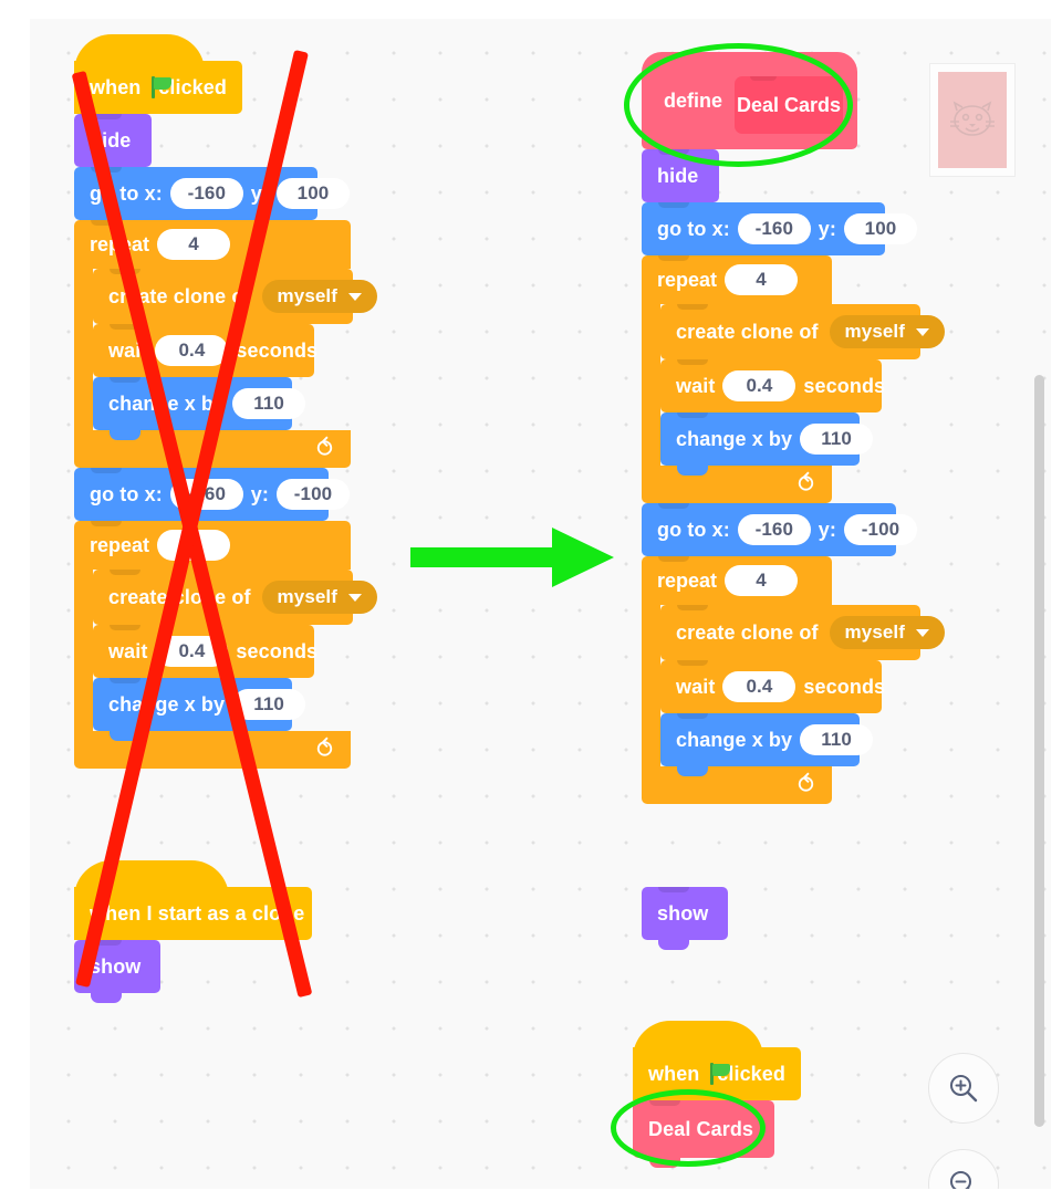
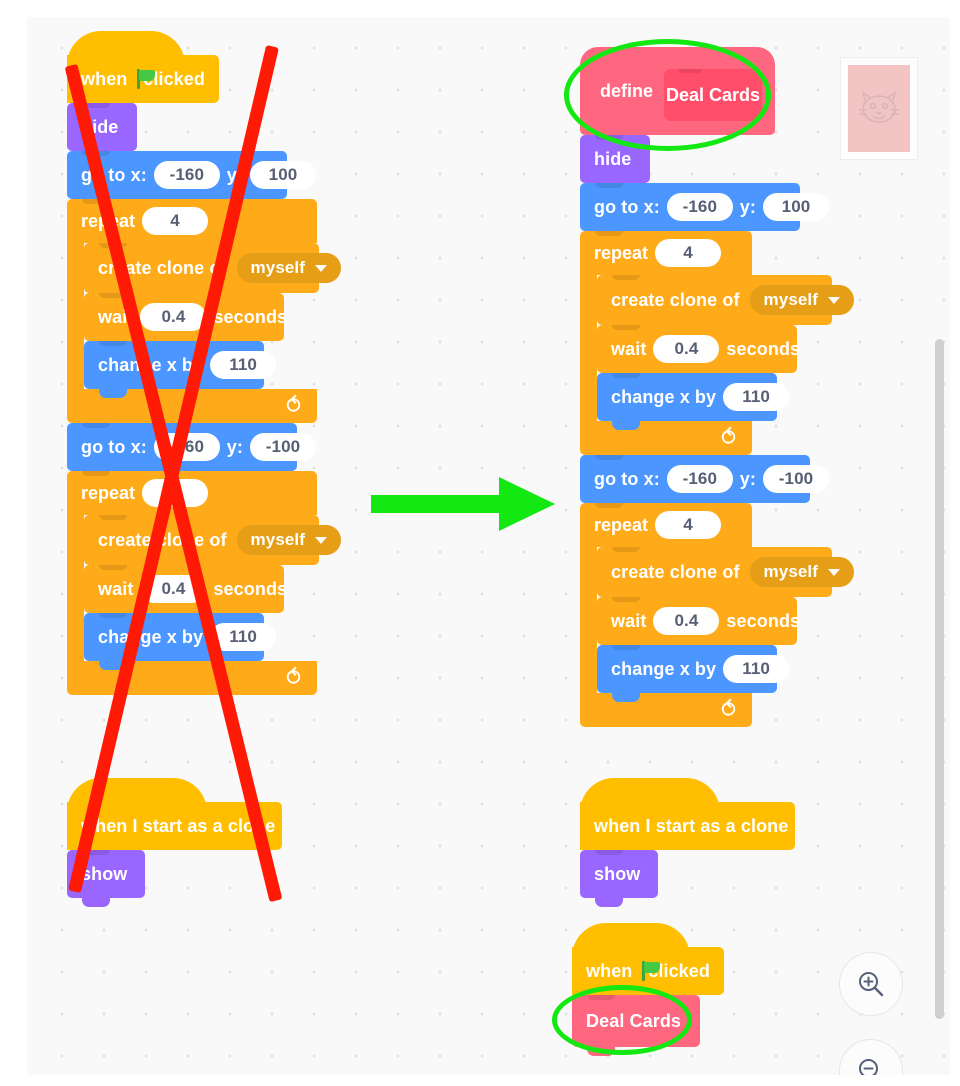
  when
  licked
  ide
  g to x:
  -160
  100
  4
  crate clone
  myself
  wai
  0.4
  seconds
  chane x b
  110
  go to x:
  y:
  -100
  repeat
  createloe of
  myself
  wait
  0.4
  seconds
  chage x by
  110
  hen I start as a cloe
  show
  define
  Deal Cards
  hide
  go to x:
  -160
  y:
  100
  repeat
  4
  create clone of
  myself
  wait
  0.4
  seconds
  change x by
  110
  go to x:
  -160
  y:
  -100
  repeat
  4
  create clone of
  myself
  wait
  0.4
  seconds
  change x by
  110
+ when I start as a clone
  show
  when
  licked
  Deal Cards
